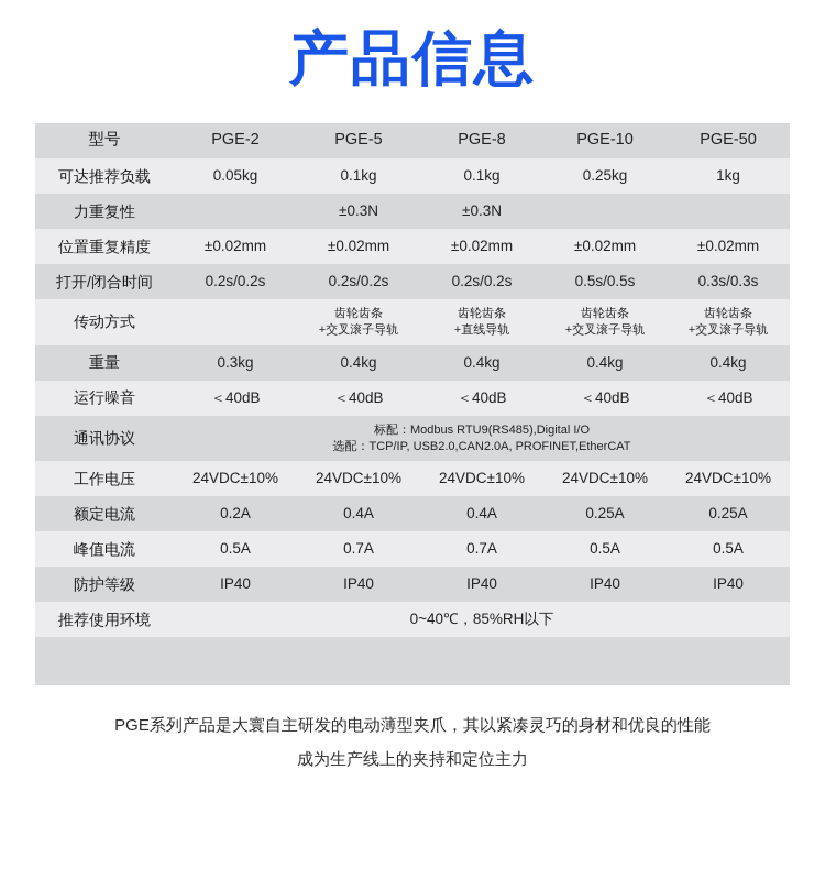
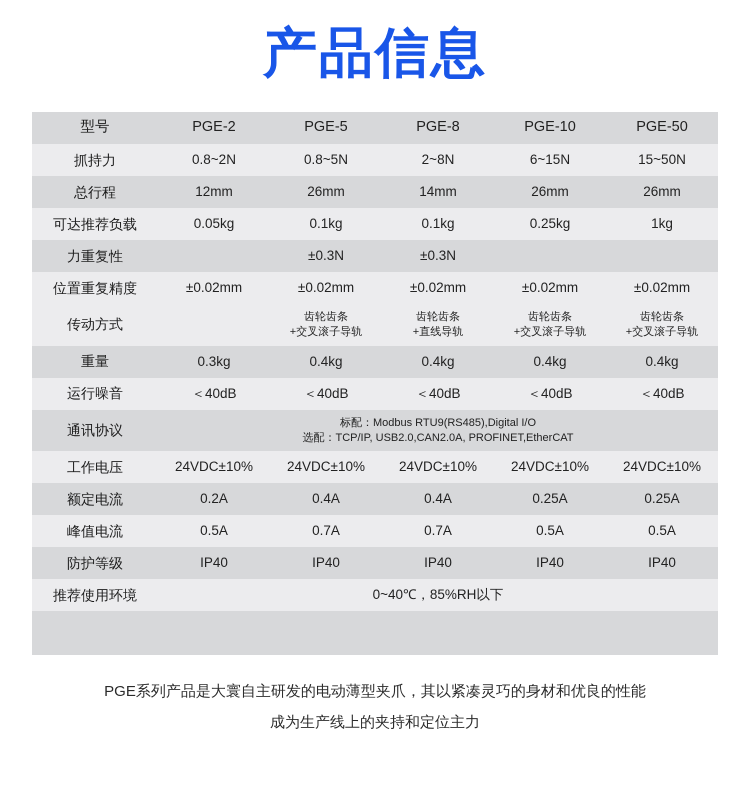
  产品信息
  型号	PGE-2	PGE-5	PGE-8	PGE-10	PGE-50
+ 抓持力	0.8~2N	0.8~5N	2~8N	6~15N	15~50N
+ 总行程	12mm	26mm	14mm	26mm	26mm
  可达推荐负载	0.05kg	0.1kg	0.1kg	0.25kg	1kg
  力重复性		±0.3N	±0.3N
  位置重复精度	±0.02mm	±0.02mm	±0.02mm	±0.02mm	±0.02mm
- 打开/闭合时间	0.2s/0.2s	0.2s/0.2s	0.2s/0.2s	0.5s/0.5s	0.3s/0.3s
  传动方式		齿轮齿条 +交叉滚子导轨	齿轮齿条 +直线导轨	齿轮齿条 +交叉滚子导轨	齿轮齿条 +交叉滚子导轨
  重量	0.3kg	0.4kg	0.4kg	0.4kg	0.4kg
  运行噪音	＜40dB	＜40dB	＜40dB	＜40dB	＜40dB
  通讯协议	标配：Modbus RTU9(RS485),Digital I/O 选配：TCP/IP, USB2.0,CAN2.0A, PROFINET,EtherCAT
  工作电压	24VDC±10%	24VDC±10%	24VDC±10%	24VDC±10%	24VDC±10%
  额定电流	0.2A	0.4A	0.4A	0.25A	0.25A
  峰值电流	0.5A	0.7A	0.7A	0.5A	0.5A
  防护等级	IP40	IP40	IP40	IP40	IP40
  推荐使用环境	0~40℃，85%RH以下
  PGE系列产品是大寰自主研发的电动薄型夹爪，其以紧凑灵巧的身材和优良的性能
  成为生产线上的夹持和定位主力
